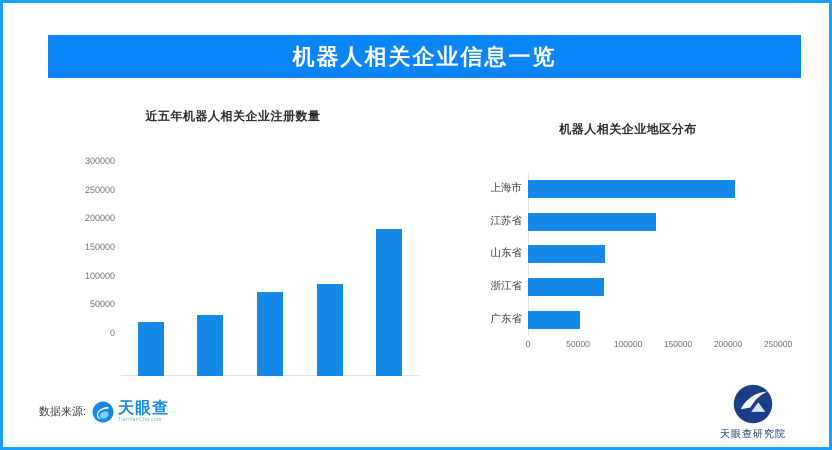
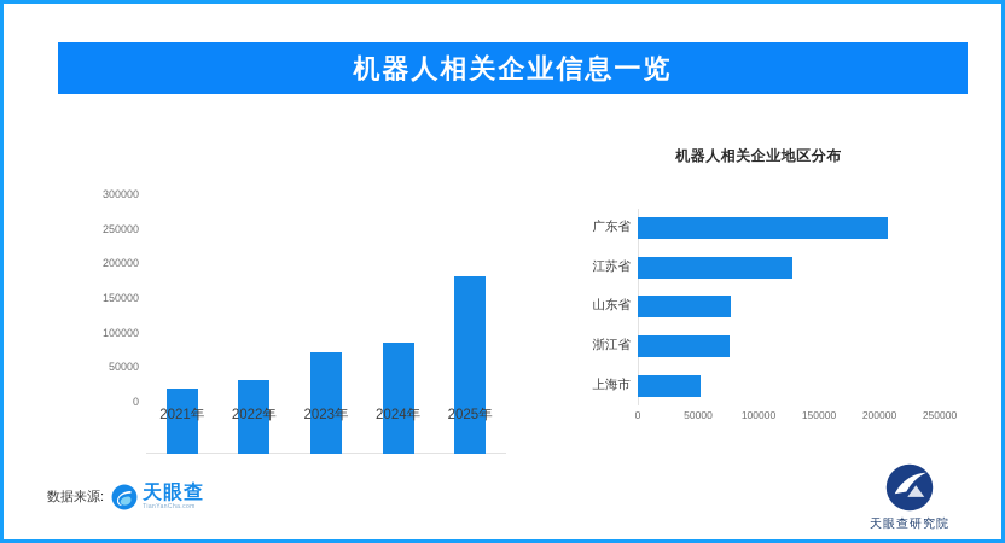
  机器人相关企业信息一览
- 近五年机器人相关企业注册数量
  0
  50000
  100000
  150000
  200000
  250000
  300000
+ 2021年
+ 2022年
+ 2023年
+ 2024年
+ 2025年
  机器人相关企业地区分布
- 上海市
+ 广东省
  江苏省
  山东省
  浙江省
- 广东省
+ 上海市
  0
  50000
  100000
  150000
  200000
  250000
  数据来源:
  天眼查
  天眼查研究院
